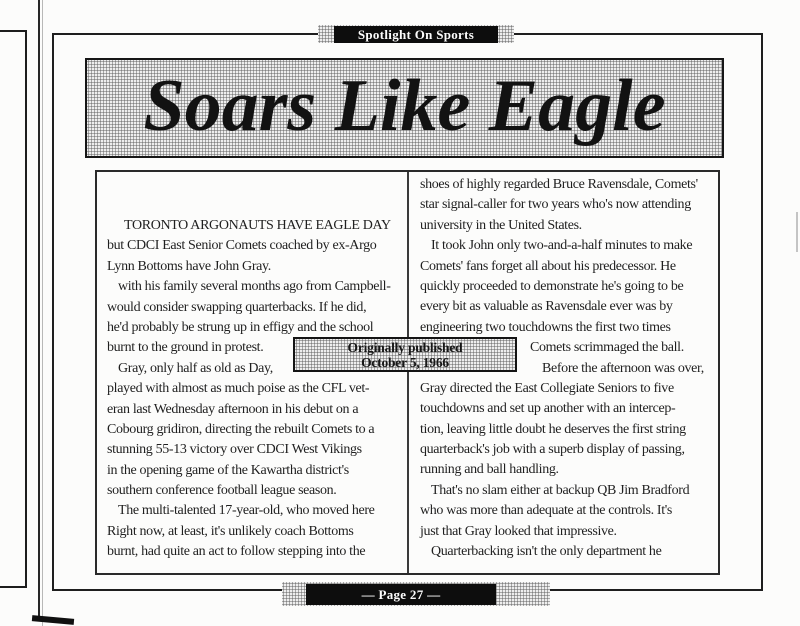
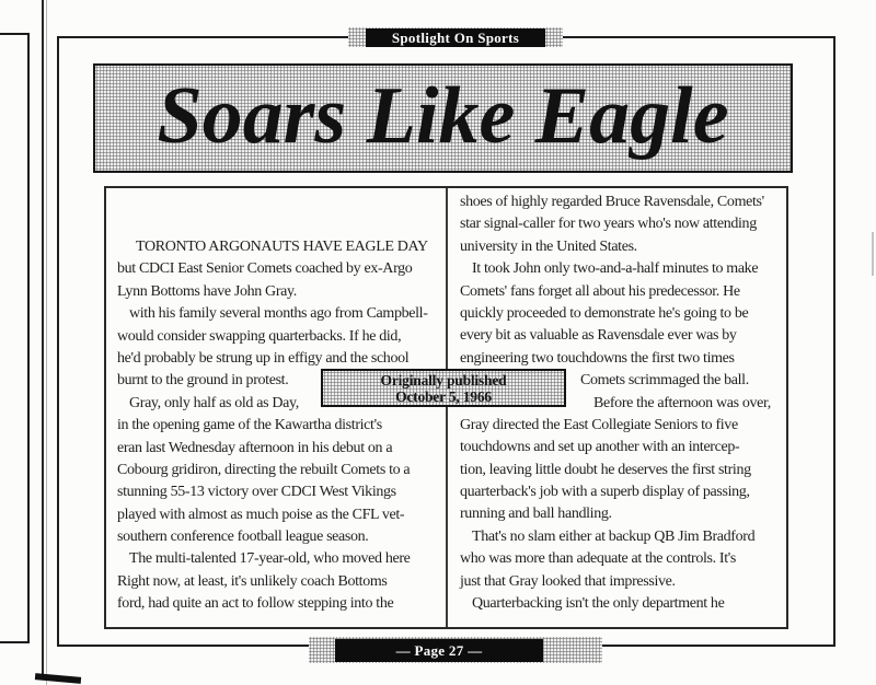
  Spotlight On Sports
  Soars Like Eagle
  TORONTO ARGONAUTS HAVE EAGLE DAY
  but CDCI East Senior Comets coached by ex-Argo
  Lynn Bottoms have John Gray.
  with his family several months ago from Campbell-
  would consider swapping quarterbacks. If he did,
  he'd probably be strung up in effigy and the school
  burnt to the ground in protest.
  Gray, only half as old as Day,
- played with almost as much poise as the CFL vet-
+ in the opening game of the Kawartha district's
  eran last Wednesday afternoon in his debut on a
  Cobourg gridiron, directing the rebuilt Comets to a
  stunning 55-13 victory over CDCI West Vikings
- in the opening game of the Kawartha district's
+ played with almost as much poise as the CFL vet-
  southern conference football league season.
  The multi-talented 17-year-old, who moved here
  Right now, at least, it's unlikely coach Bottoms
- burnt, had quite an act to follow stepping into the
+ ford, had quite an act to follow stepping into the
  shoes of highly regarded Bruce Ravensdale, Comets'
  star signal-caller for two years who's now attending
  university in the United States.
  It took John only two-and-a-half minutes to make
  Comets' fans forget all about his predecessor. He
  quickly proceeded to demonstrate he's going to be
  every bit as valuable as Ravensdale ever was by
  engineering two touchdowns the first two times
  Comets scrimmaged the ball.
  Before the afternoon was over,
  Gray directed the East Collegiate Seniors to five
  touchdowns and set up another with an intercep-
  tion, leaving little doubt he deserves the first string
  quarterback's job with a superb display of passing,
  running and ball handling.
  That's no slam either at backup QB Jim Bradford
  who was more than adequate at the controls. It's
  just that Gray looked that impressive.
  Quarterbacking isn't the only department he
  Originally published
  October 5, 1966
  — Page 27 —
